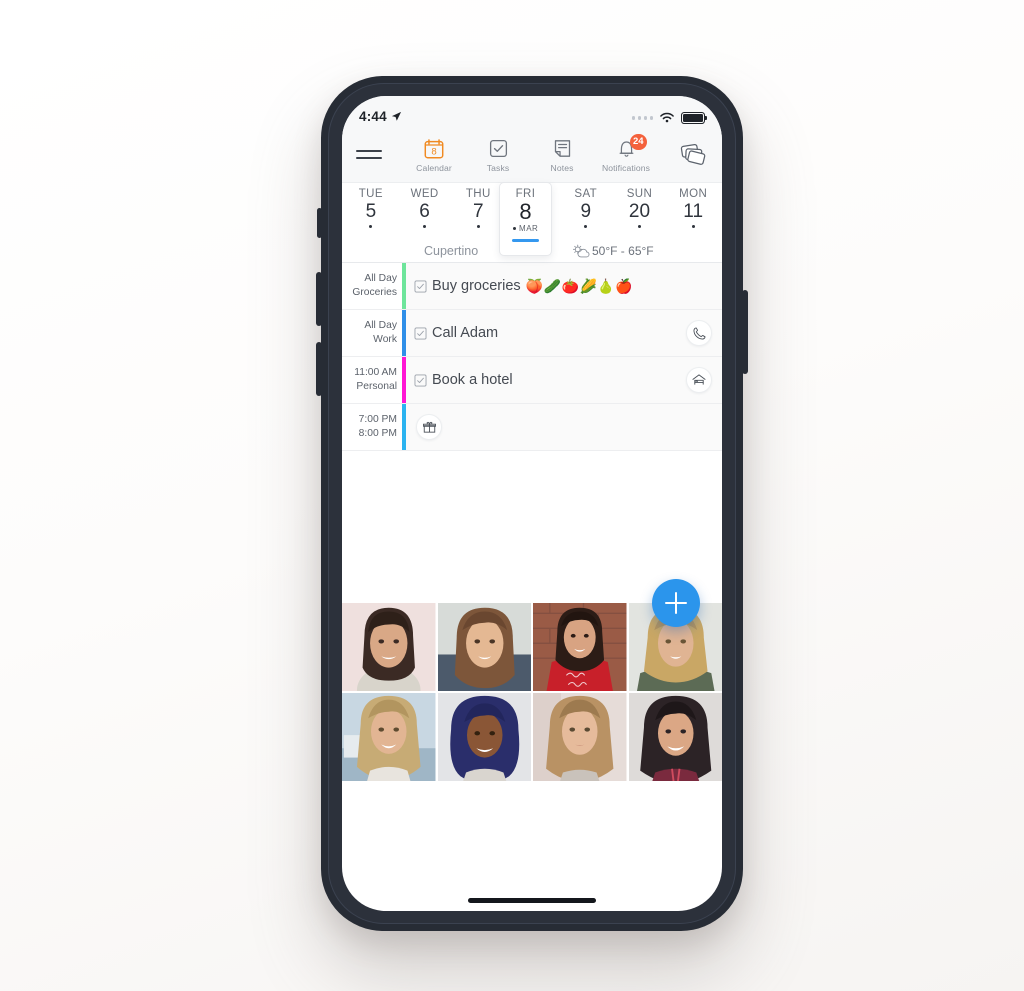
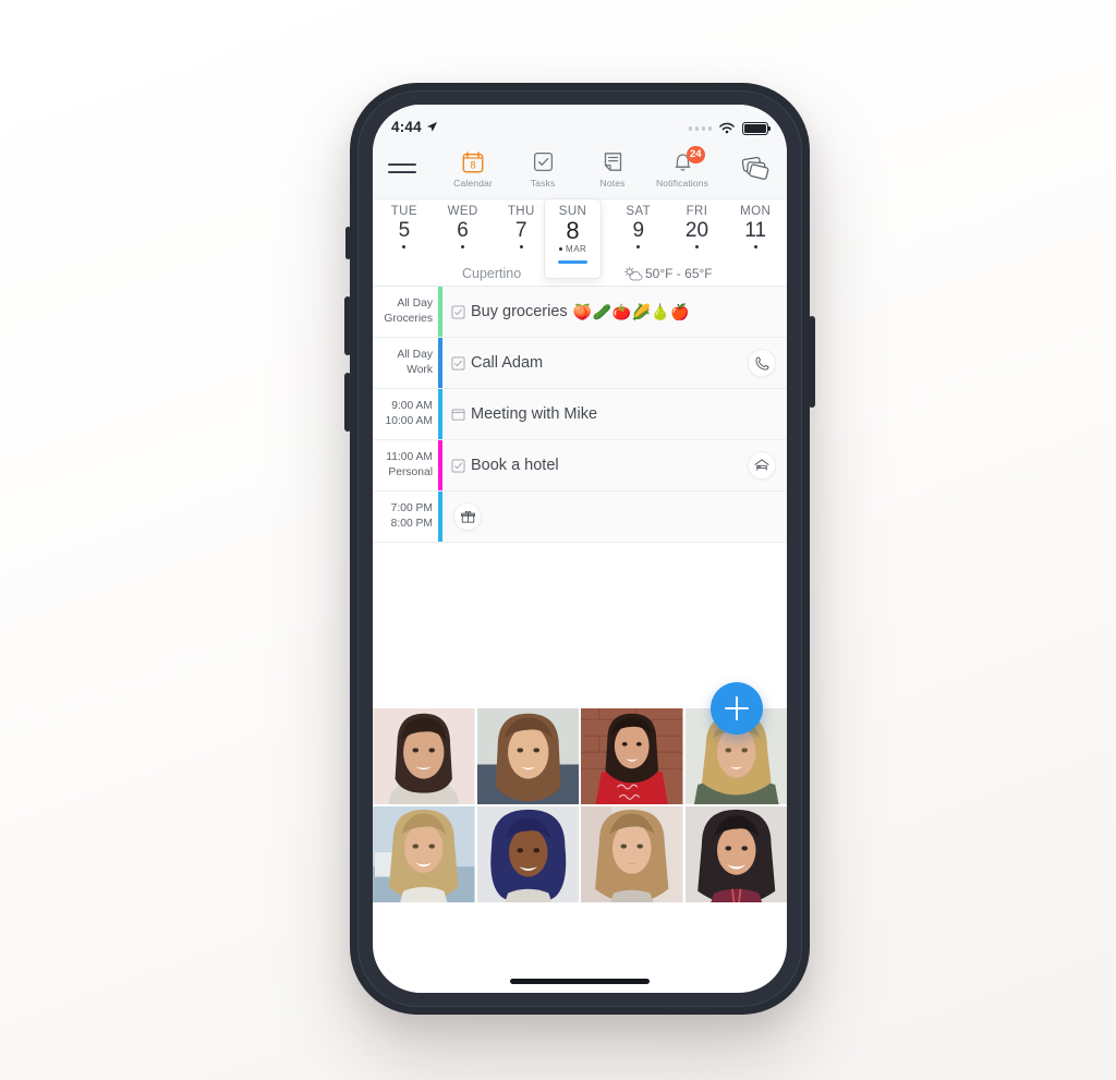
  4:44
  8
  Calendar
  Tasks
  Notes
  24
  Notifications
  TUE
  5
  WED
  6
  THU
  7
  SAT
  9
- SUN
+ FRI
  20
  MON
  11
- FRI
+ SUN
  8
  MAR
  Cupertino
  50°F - 65°F
  All Day
  Groceries
  Buy groceries
  🍑🥒🍅🌽🍐🍎
  All Day
  Work
  Call Adam
+ 9:00 AM
+ 10:00 AM
+ Meeting with Mike
  11:00 AM
  Personal
  Book a hotel
  7:00 PM
  8:00 PM
